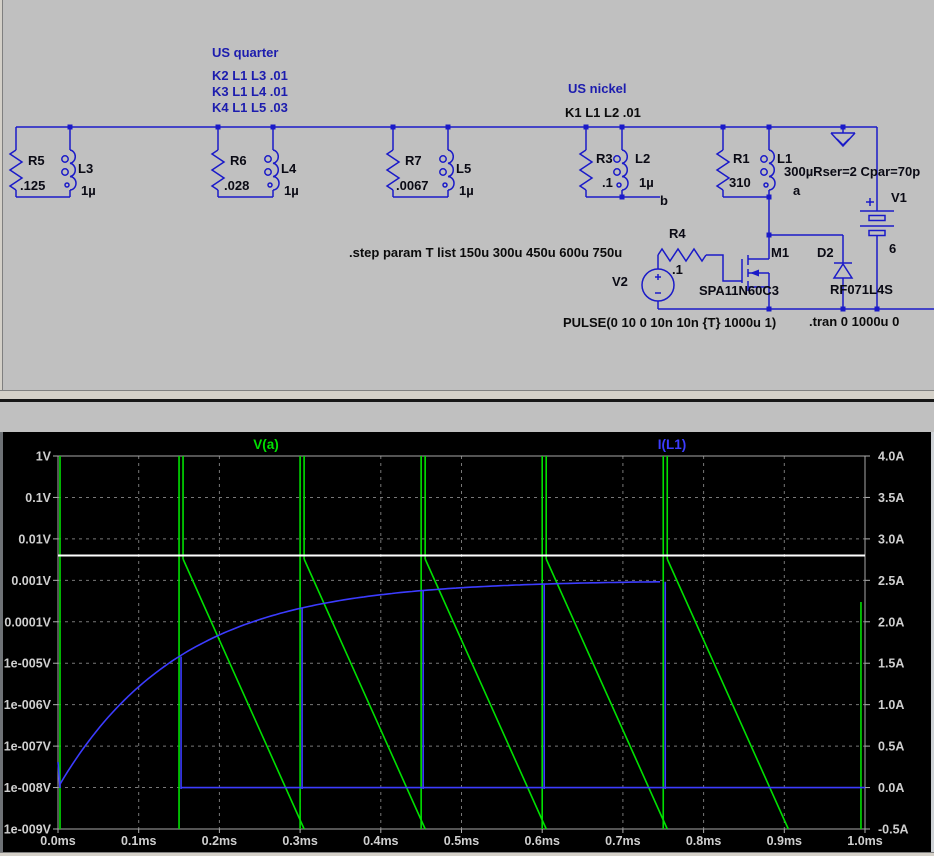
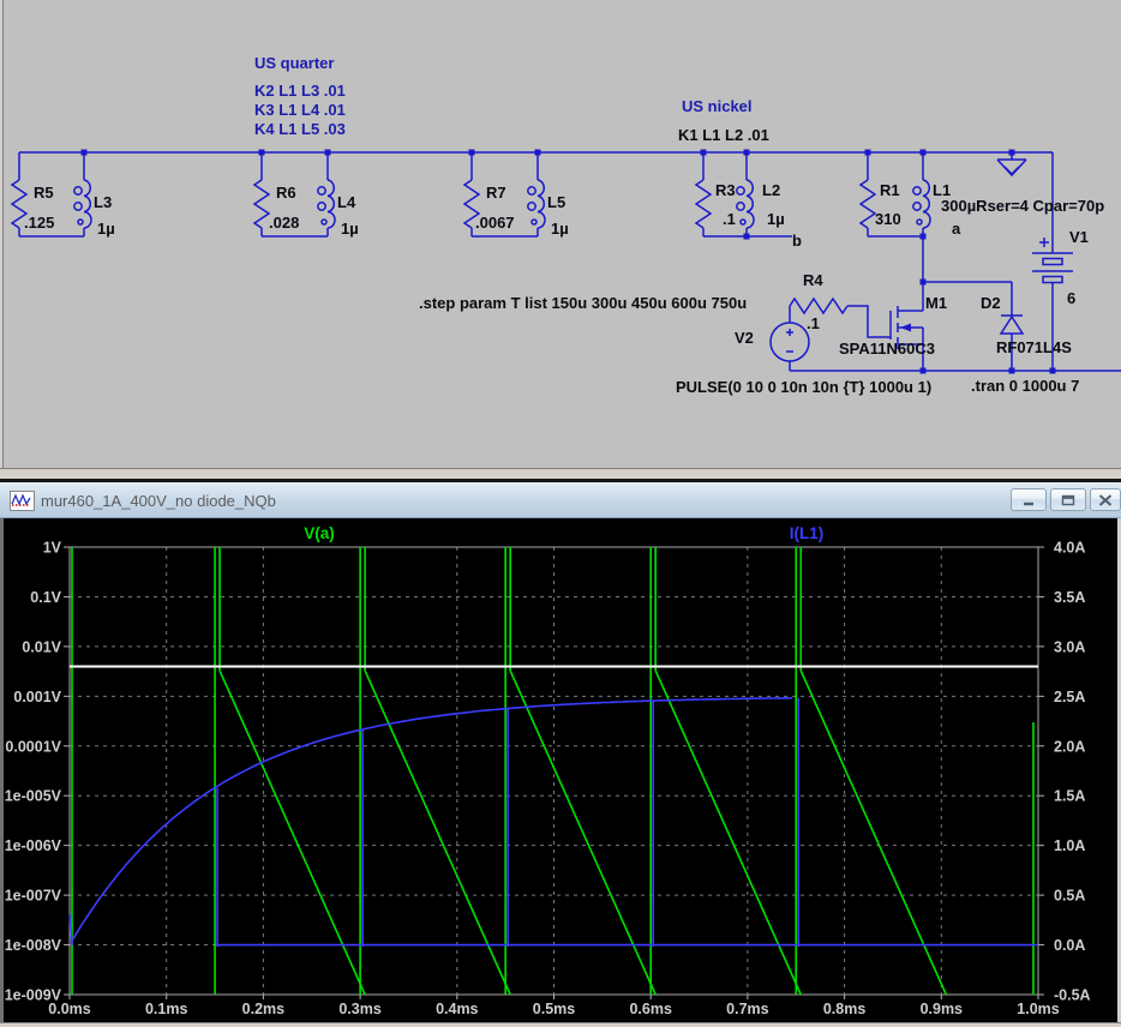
  US quarter
  K2 L1 L3 .01
  K3 L1 L4 .01
  K4 L1 L5 .03
  US nickel
  K1 L1 L2 .01
  R5
  .125
  L3
  1µ
  R6
  .028
  L4
  1µ
  R7
  .0067
  L5
  1µ
  R3
  .1
  L2
  1µ
  b
  R1
  310
  L1
- 300µRser=2 Cpar=70p
+ 300µRser=4 Cpar=70p
  a
  V1
  6
  .step param T list 150u 300u 450u 600u 750u
  R4
  .1
  V2
  M1
  SPA11N60C3
  D2
  RF071L4S
  PULSE(0 10 0 10n 10n {T} 1000u 1)
- .tran 0 1000u 0
+ .tran 0 1000u 7
+ mur460_1A_400V_no diode_NQb
  1V
  0.1V
  0.01V
  0.001V
  0.0001V
  1e-005V
  1e-006V
  1e-007V
  1e-008V
  1e-009V
  4.0A
  3.5A
  3.0A
  2.5A
  2.0A
  1.5A
  1.0A
  0.5A
  0.0A
  -0.5A
  0.0ms
  0.1ms
  0.2ms
  0.3ms
  0.4ms
  0.5ms
  0.6ms
  0.7ms
  0.8ms
  0.9ms
  1.0ms
  V(a)
  I(L1)
